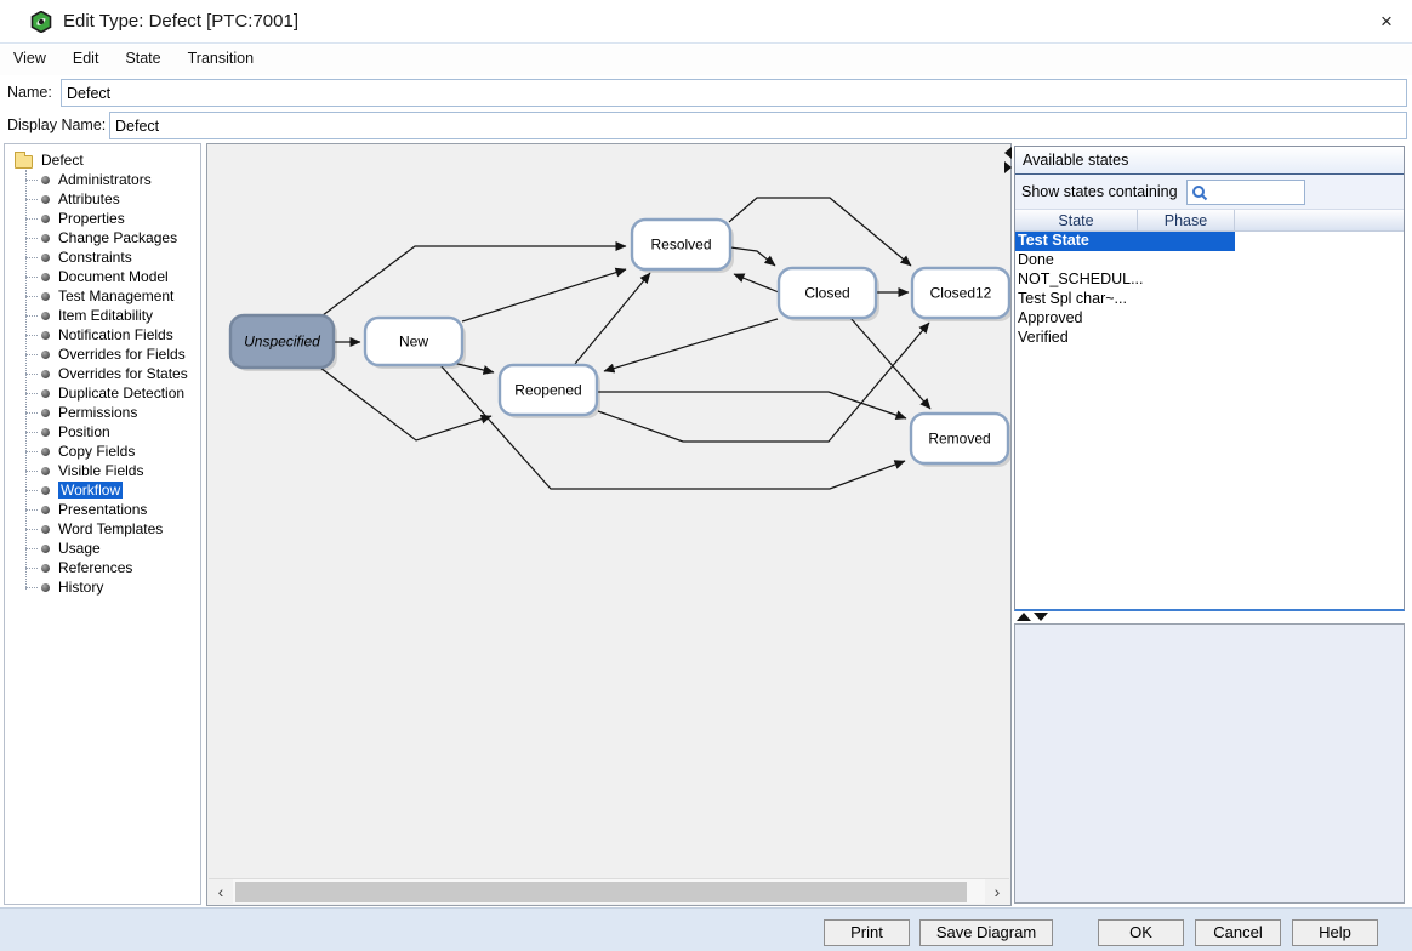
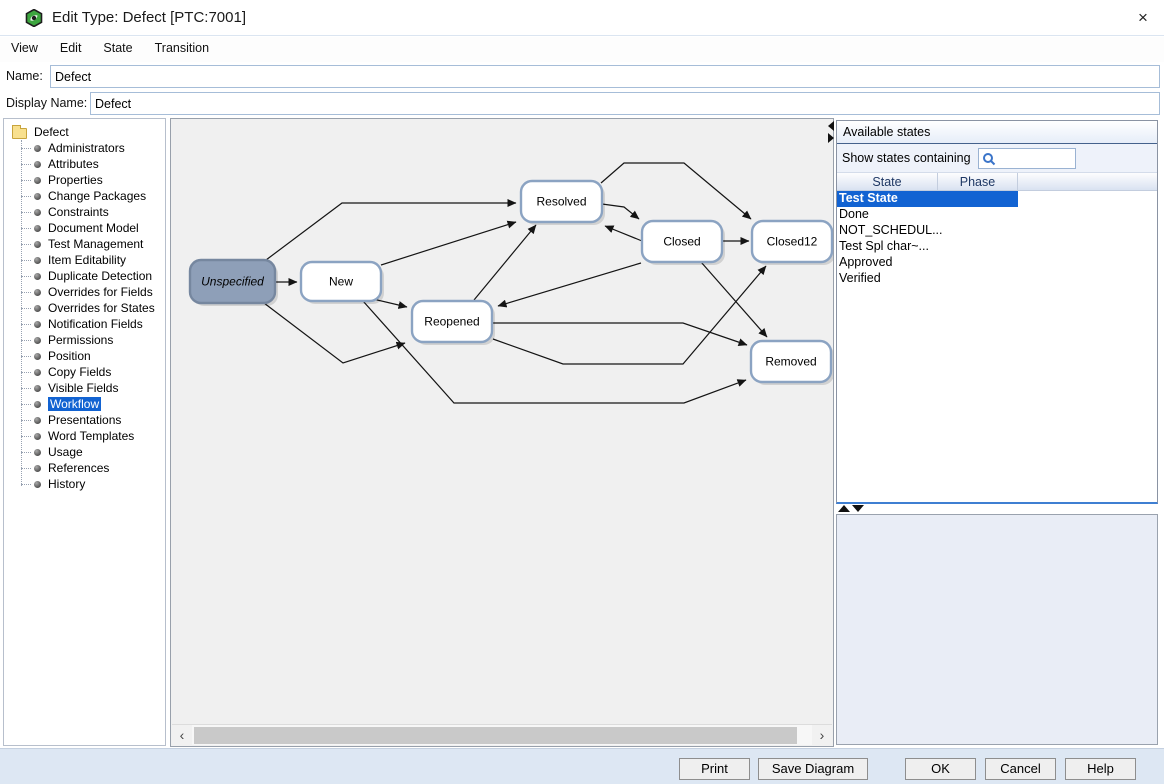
  Edit Type: Defect [PTC:7001]
  ×
  View Edit State Transition
  Name:
  Defect
  Display Name:
  Defect
  Defect
  Administrators
  Attributes
  Properties
  Change Packages
  Constraints
  Document Model
  Test Management
  Item Editability
- Notification Fields
+ Duplicate Detection
  Overrides for Fields
  Overrides for States
- Duplicate Detection
+ Notification Fields
  Permissions
  Position
  Copy Fields
  Visible Fields
  Workflow
  Presentations
  Word Templates
  Usage
  References
  History
  Unspecified
  New
  Resolved
  Closed
  Closed12
  Reopened
  Removed
  ‹
  ›
  Available states
  Show states containing
  State
  Phase
  Test State
  Done
  NOT_SCHEDUL...
  Test Spl char~...
  Approved
  Verified
  Print
  Save Diagram
  OK
  Cancel
  Help
